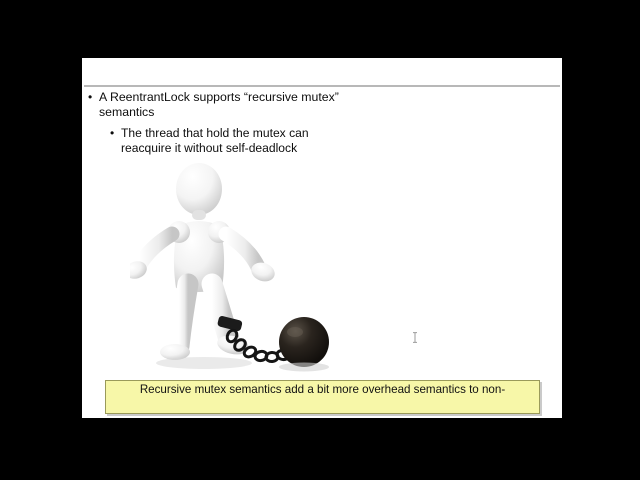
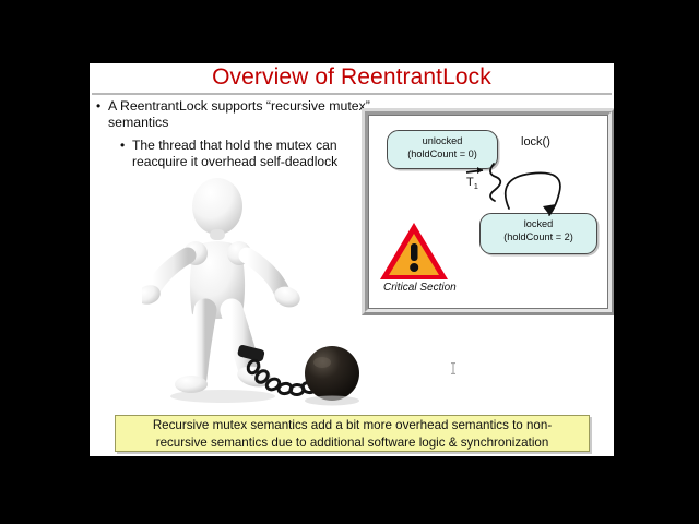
+ Overview of ReentrantLock
  •
  A ReentrantLock supports “recursive mutex” semantics
  •
- The thread that hold the mutex can reacquire it without self-deadlock
+ The thread that hold the mutex can reacquire it overhead self-deadlock
+ unlocked
+ (holdCount = 0)
+ locked
+ (holdCount = 2)
+ lock()
+ T1
+ Critical Section
  Recursive mutex semantics add a bit more overhead semantics to non-
+ recursive semantics due to additional software logic & synchronization
